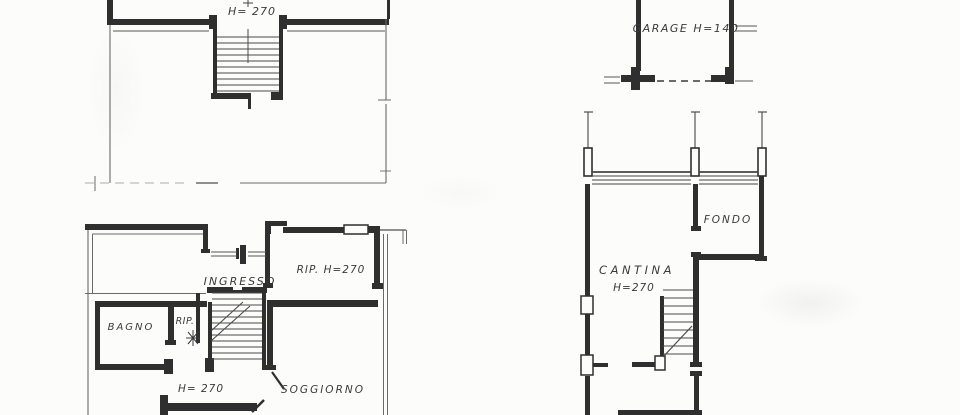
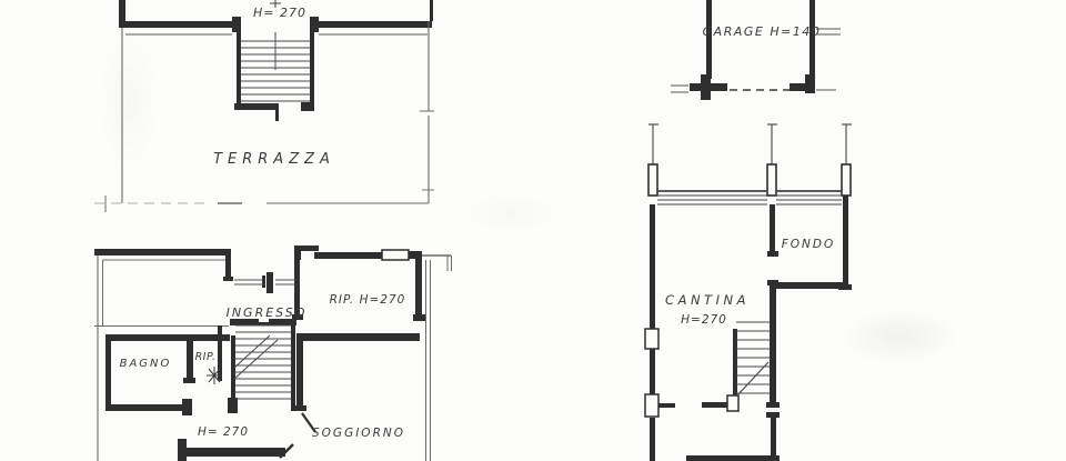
  H= 270
+ TERRAZZA
  GARAGE H=140
  INGRESSO
  RIP. H=270
  BAGNO
  RIP.
  H= 270
  SOGGIORNO
  FONDO
  CANTINA
  H=270
